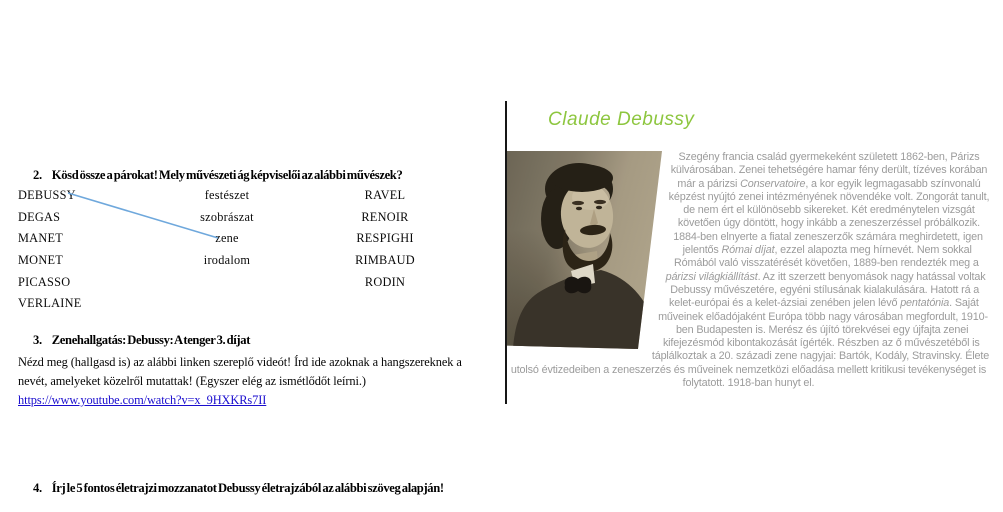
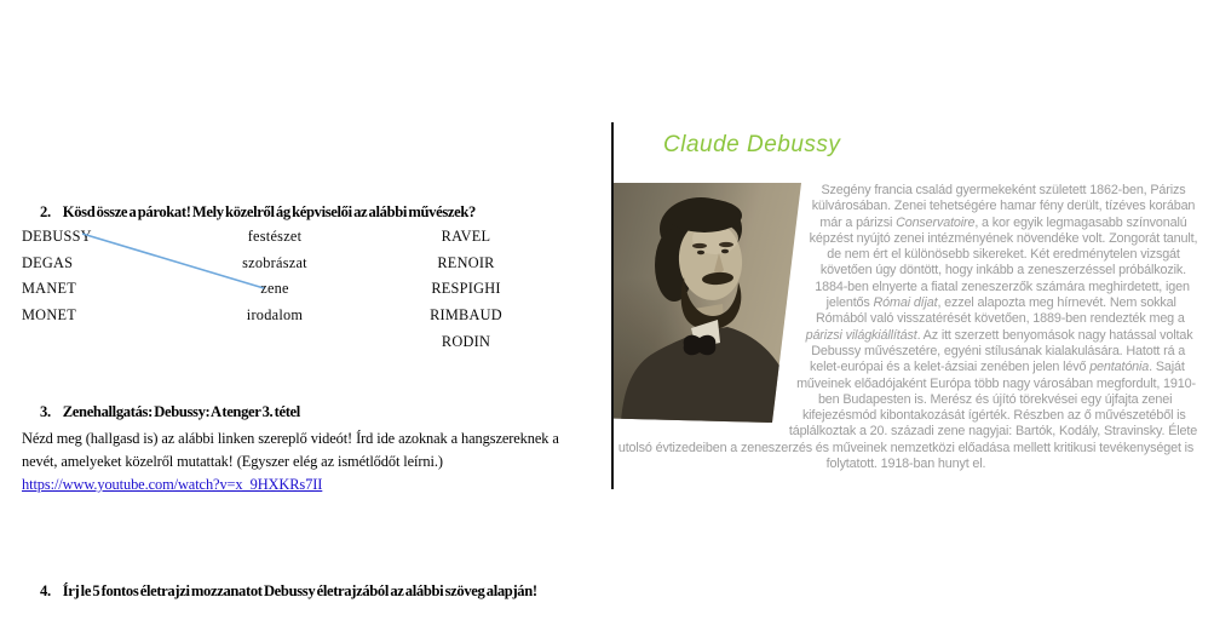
  2.
- Kösd össze a párokat! Mely művészeti ág képviselői az alábbi művészek?
+ Kösd össze a párokat! Mely közelről ág képviselői az alábbi művészek?
  DEBUSSY
  DEGAS
  MANET
  MONET
- PICASSO
- VERLAINE
  festészet
  szobrászat
  zene
  irodalom
  RAVEL
  RENOIR
  RESPIGHI
  RIMBAUD
  RODIN
  3.
- Zenehallgatás: Debussy: A tenger 3. díjat
+ Zenehallgatás: Debussy: A tenger 3. tétel
  Nézd meg (hallgasd is) az alábbi linken szereplő videót! Írd ide azoknak a hangszereknek a nevét, amelyeket közelről mutattak! (Egyszer elég az ismétlődőt leírni.)
  https://www.youtube.com/watch?v=x_9HXKRs7II
  4.
  Írj le 5 fontos életrajzi mozzanatot Debussy életrajzából az alábbi szöveg alapján!
  Claude Debussy
  Szegény francia család gyermekeként született 1862-ben, Párizs külvárosában. Zenei tehetségére hamar fény derült, tízéves korában már a párizsi Conservatoire, a kor egyik legmagasabb színvonalú képzést nyújtó zenei intézményének növendéke volt. Zongorát tanult, de nem ért el különösebb sikereket. Két eredménytelen vizsgát követően úgy döntött, hogy inkább a zeneszerzéssel próbálkozik. 1884-ben elnyerte a fiatal zeneszerzők számára meghirdetett, igen jelentős Római díjat, ezzel alapozta meg hírnevét. Nem sokkal Rómából való visszatérését követően, 1889-ben rendezték meg a párizsi világkiállítást. Az itt szerzett benyomások nagy hatással voltak Debussy művészetére, egyéni stílusának kialakulására. Hatott rá a kelet-európai és a kelet-ázsiai zenében jelen lévő pentatónia. Saját műveinek előadójaként Európa több nagy városában megfordult, 1910-ben Budapesten is. Merész és újító törekvései egy újfajta zenei kifejezésmód kibontakozását ígérték. Részben az ő művészetéből is táplálkoztak a 20. századi zene nagyjai: Bartók, Kodály, Stravinsky. Élete utolsó évtizedeiben a zeneszerzés és műveinek nemzetközi előadása mellett kritikusi tevékenységet is folytatott. 1918-ban hunyt el.
